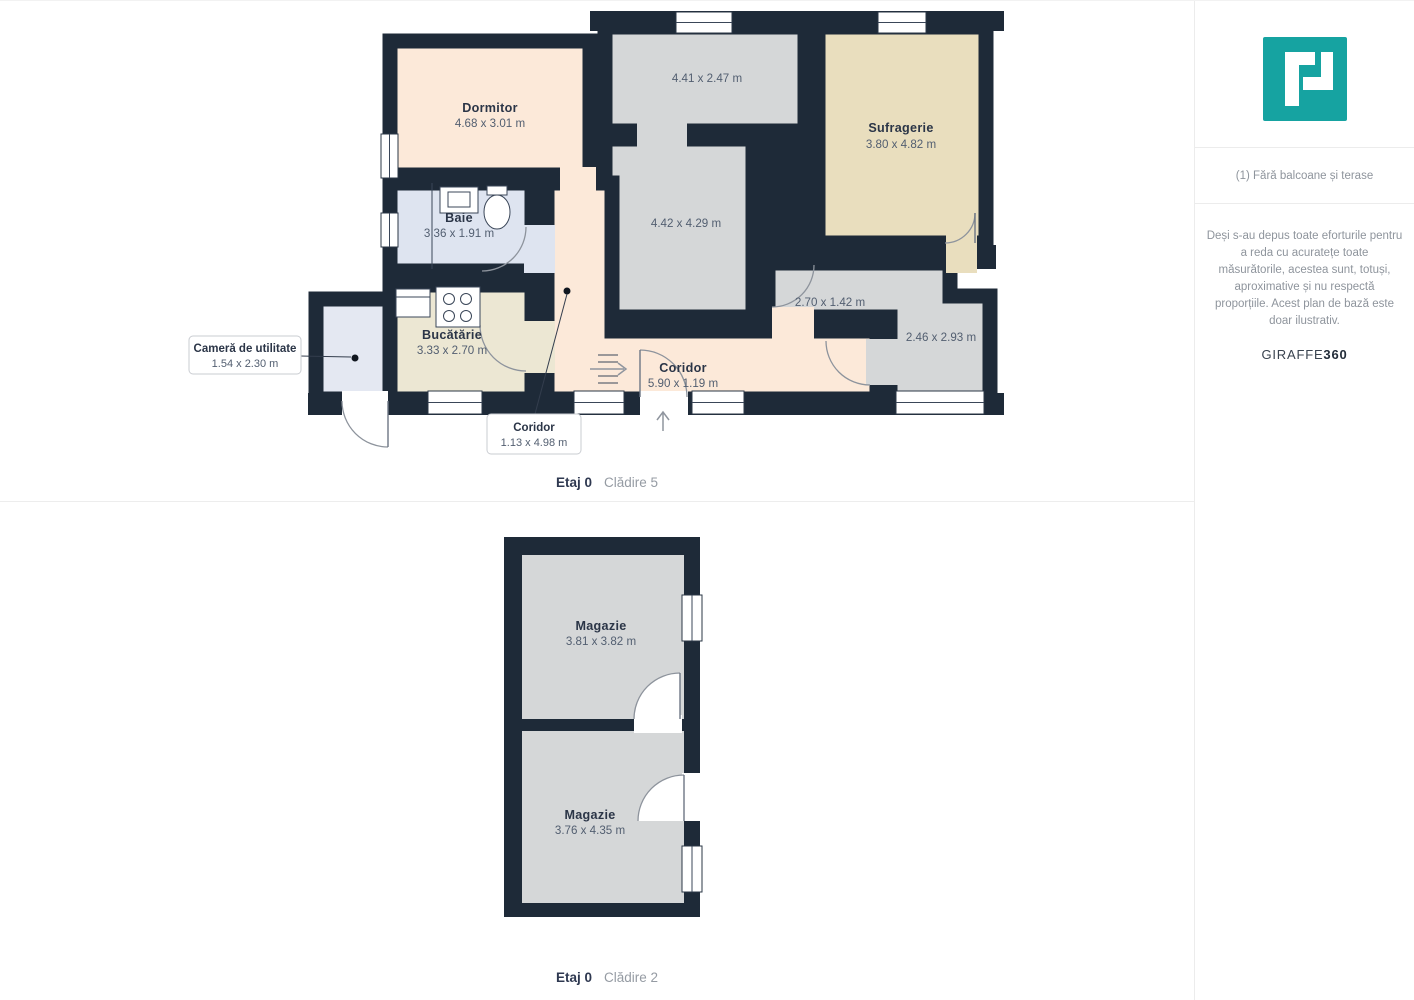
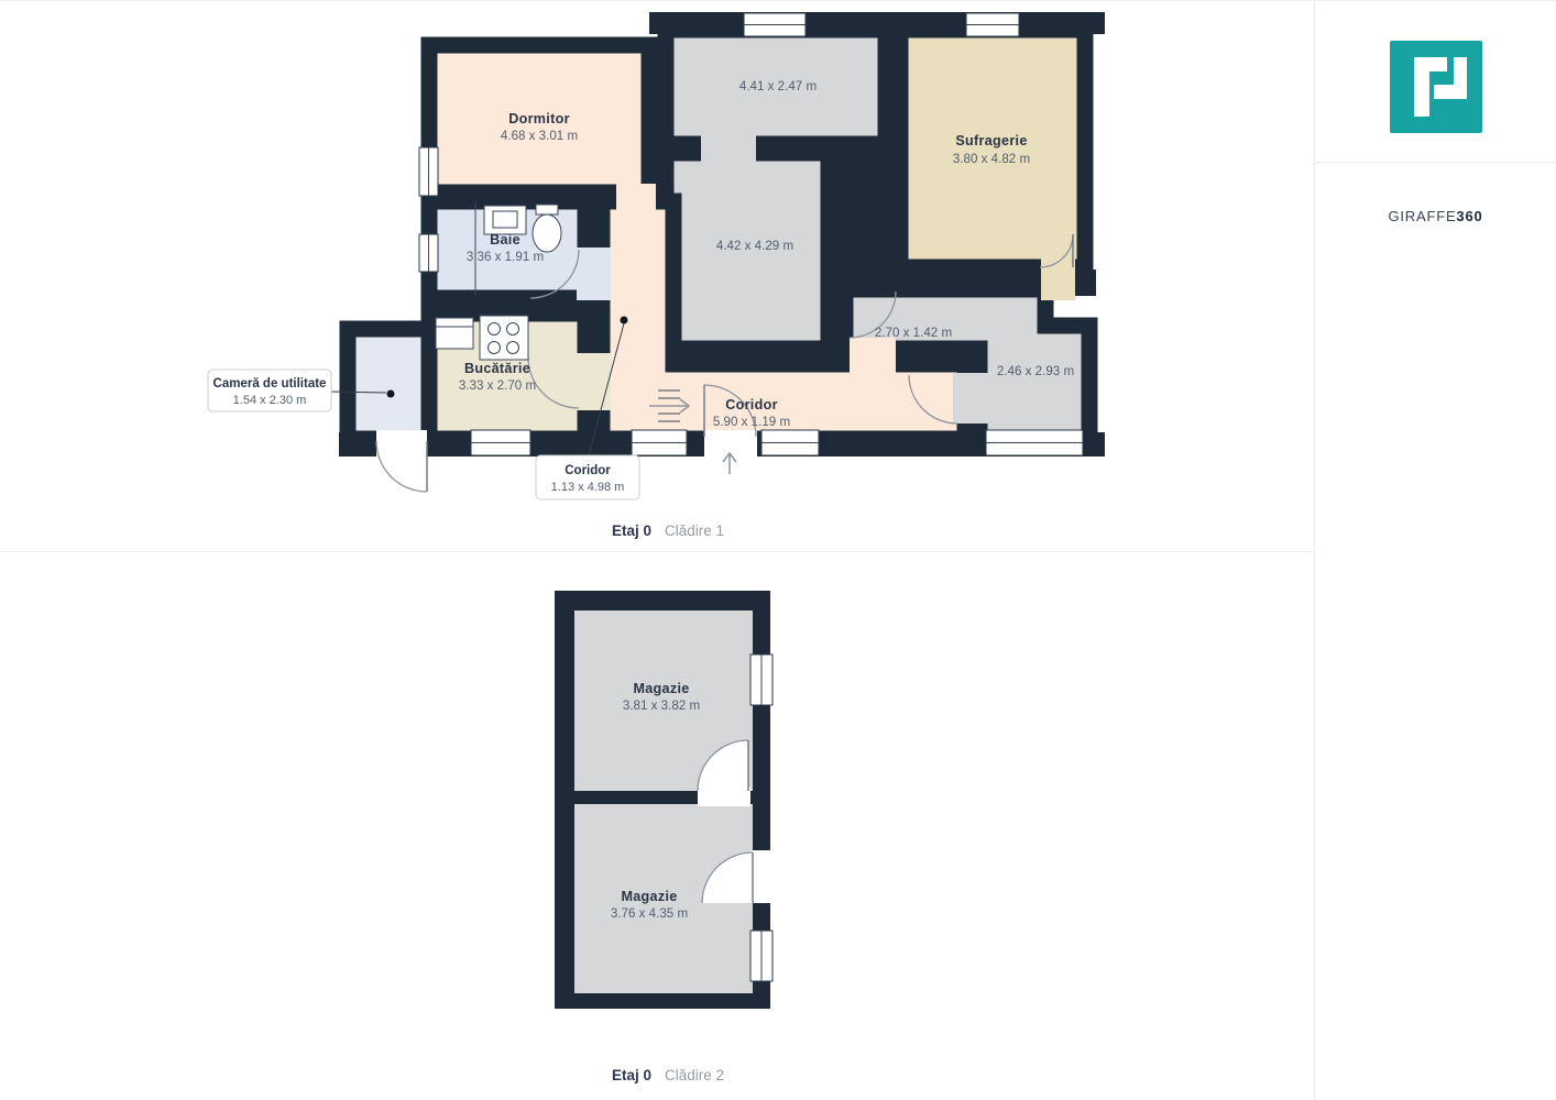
  Dormitor
  4.68 x 3.01 m
  4.41 x 2.47 m
  Sufragerie
  3.80 x 4.82 m
  4.42 x 4.29 m
  Baie
  3.36 x 1.91 m
  Bucătărie
  3.33 x 2.70 m
  2.70 x 1.42 m
  2.46 x 2.93 m
  Coridor
  5.90 x 1.19 m
  Cameră de utilitate
  1.54 x 2.30 m
  Coridor
  1.13 x 4.98 m
  Etaj 0
- Clădire 5
+ Clădire 1
  Magazie
  3.81 x 3.82 m
  Magazie
  3.76 x 4.35 m
  Etaj 0
  Clădire 2
- (1) Fără balcoane și terase
- Deși s-au depus toate eforturile pentru a reda cu acuratețe toate măsurătorile, acestea sunt, totuși, aproximative și nu respectă proporțiile. Acest plan de bază este doar ilustrativ.
  GIRAFFE360
